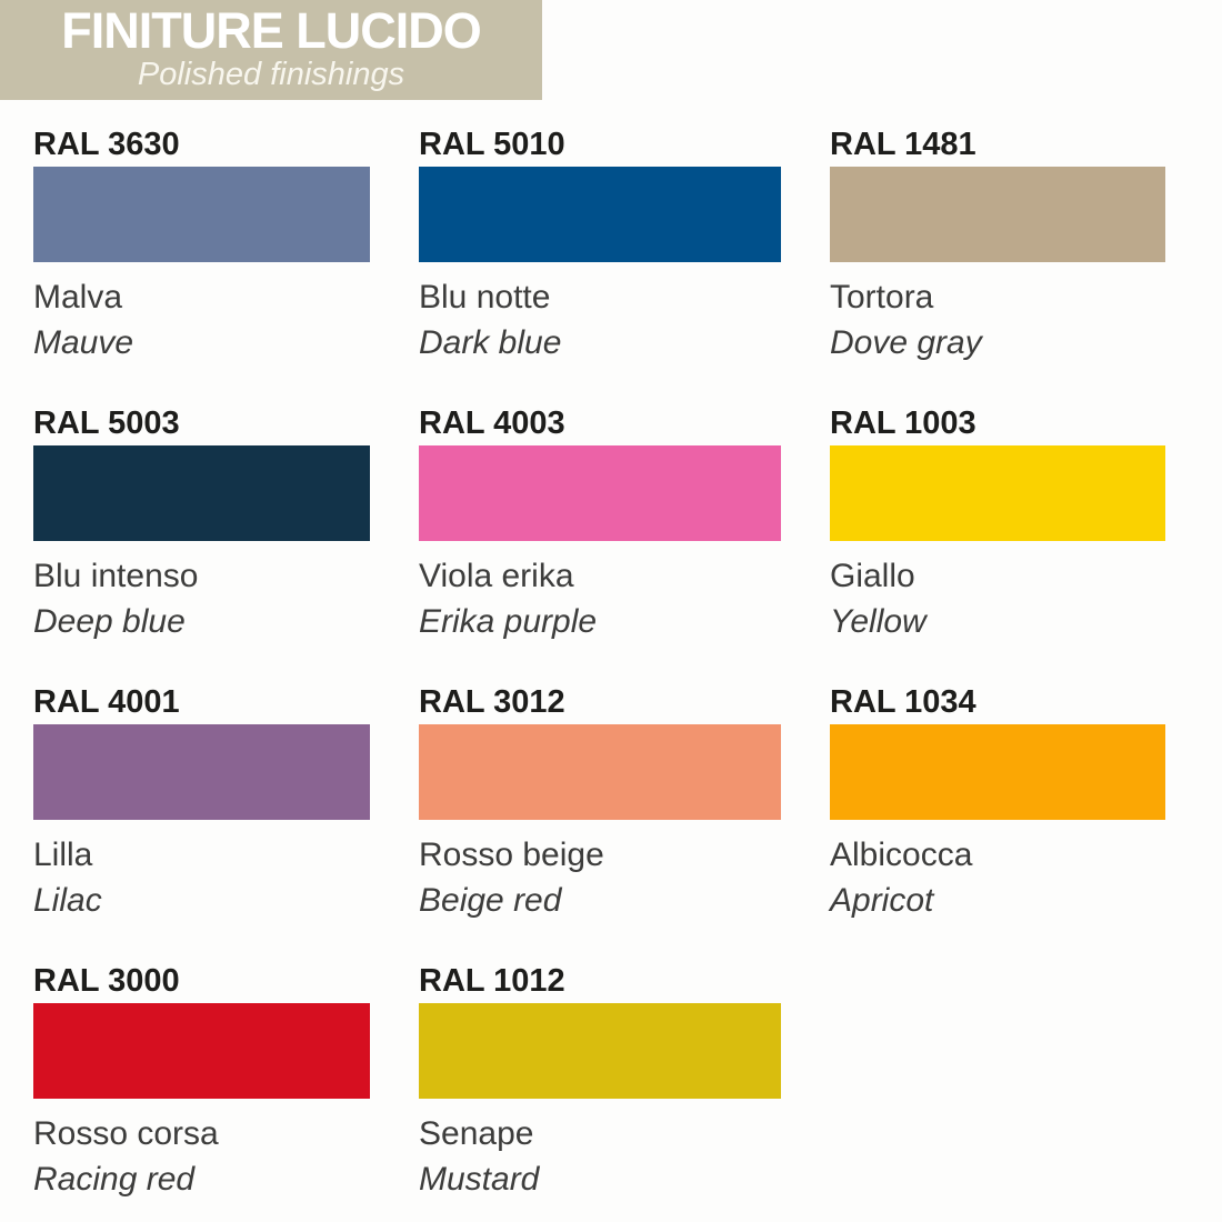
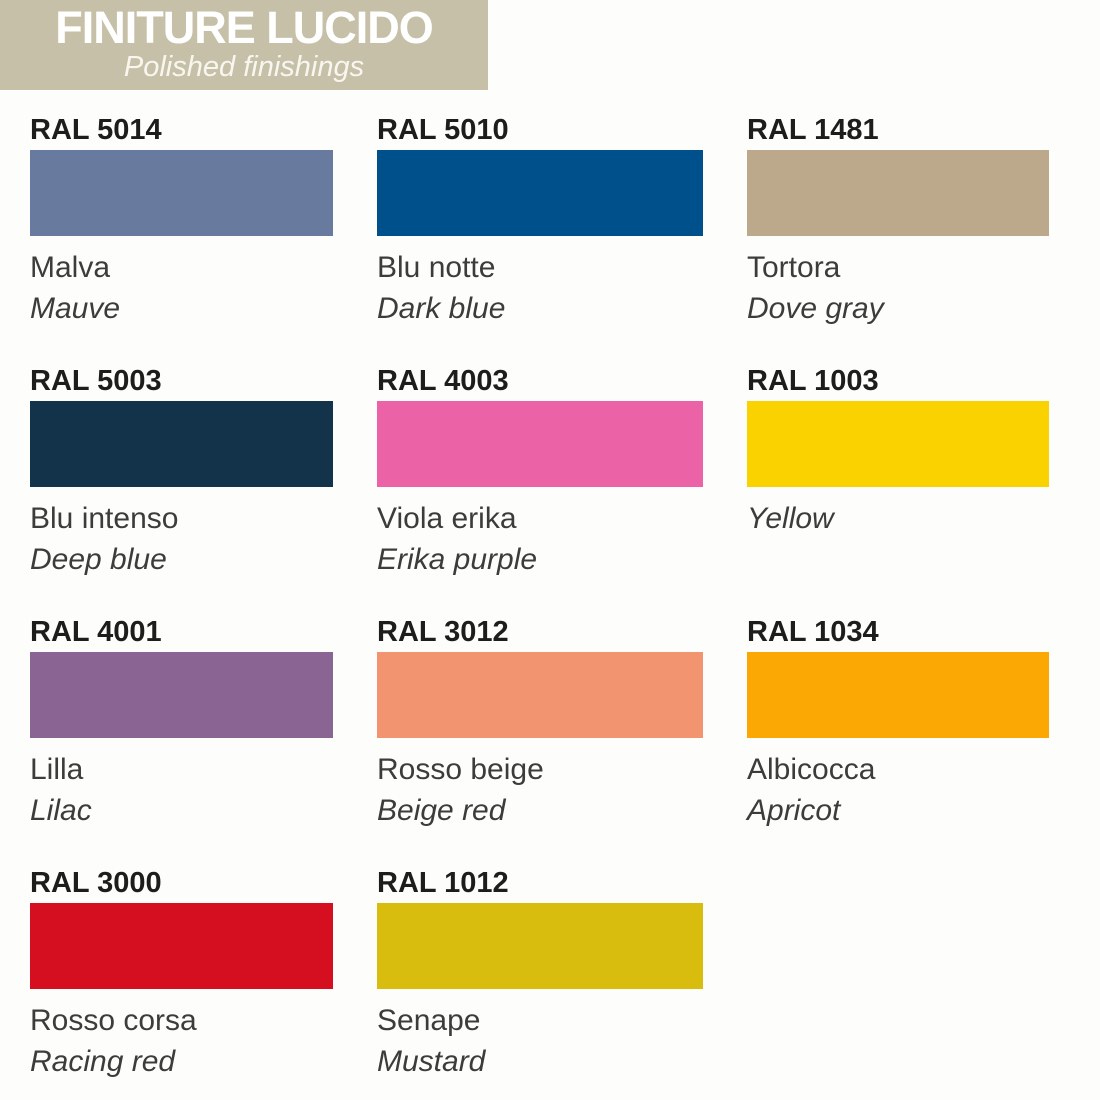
  FINITURE LUCIDO
  Polished finishings
- RAL 3630
+ RAL 5014
  Malva
  Mauve
  RAL 5010
  Blu notte
  Dark blue
  RAL 1481
  Tortora
  Dove gray
  RAL 5003
  Blu intenso
  Deep blue
  RAL 4003
  Viola erika
  Erika purple
  RAL 1003
- Giallo
  Yellow
  RAL 4001
  Lilla
  Lilac
  RAL 3012
  Rosso beige
  Beige red
  RAL 1034
  Albicocca
  Apricot
  RAL 3000
  Rosso corsa
  Racing red
  RAL 1012
  Senape
  Mustard
